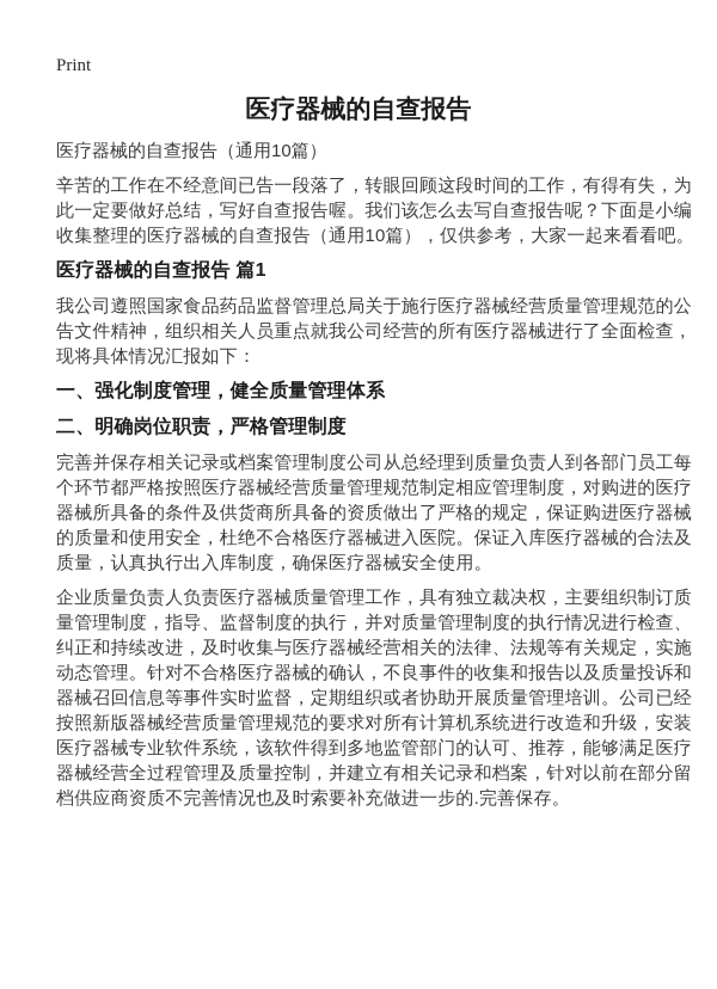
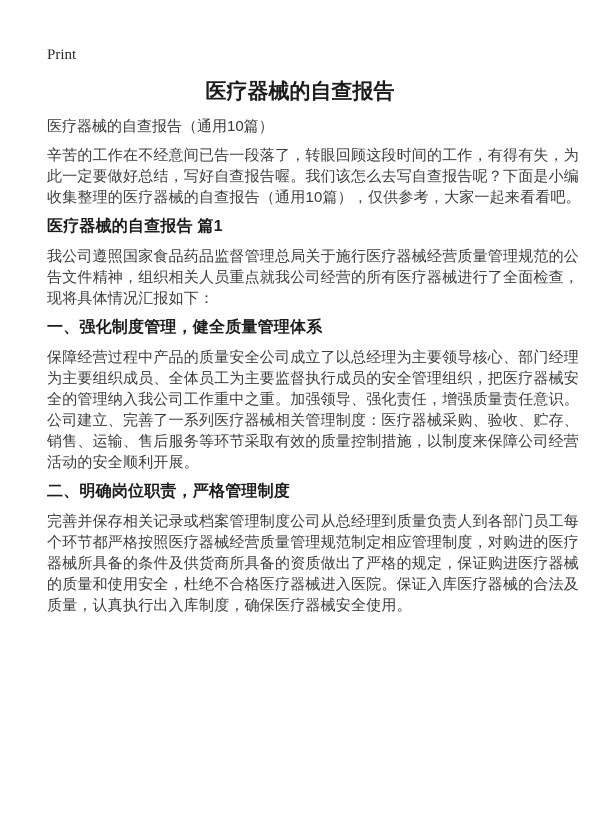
  Print
  医疗器械的自查报告
  医疗器械的自查报告（通用10篇）
  辛苦的工作在不经意间已告一段落了，转眼回顾这段时间的工作，有得有失，为此一定要做好总结，写好自查报告喔。我们该怎么去写自查报告呢？下面是小编收集整理的医疗器械的自查报告（通用10篇），仅供参考，大家一起来看看吧。
  医疗器械的自查报告 篇1
  我公司遵照国家食品药品监督管理总局关于施行医疗器械经营质量管理规范的公告文件精神，组织相关人员重点就我公司经营的所有医疗器械进行了全面检查，现将具体情况汇报如下：
  一、强化制度管理，健全质量管理体系
+ 保障经营过程中产品的质量安全公司成立了以总经理为主要领导核心、部门经理为主要组织成员、全体员工为主要监督执行成员的安全管理组织，把医疗器械安全的管理纳入我公司工作重中之重。加强领导、强化责任，增强质量责任意识。公司建立、完善了一系列医疗器械相关管理制度：医疗器械采购、验收、贮存、销售、运输、售后服务等环节采取有效的质量控制措施，以制度来保障公司经营活动的安全顺利开展。
  二、明确岗位职责，严格管理制度
  完善并保存相关记录或档案管理制度公司从总经理到质量负责人到各部门员工每个环节都严格按照医疗器械经营质量管理规范制定相应管理制度，对购进的医疗器械所具备的条件及供货商所具备的资质做出了严格的规定，保证购进医疗器械的质量和使用安全，杜绝不合格医疗器械进入医院。保证入库医疗器械的合法及质量，认真执行出入库制度，确保医疗器械安全使用。
- 企业质量负责人负责医疗器械质量管理工作，具有独立裁决权，主要组织制订质量管理制度，指导、监督制度的执行，并对质量管理制度的执行情况进行检查、纠正和持续改进，及时收集与医疗器械经营相关的法律、法规等有关规定，实施动态管理。针对不合格医疗器械的确认，不良事件的收集和报告以及质量投诉和器械召回信息等事件实时监督，定期组织或者协助开展质量管理培训。公司已经按照新版器械经营质量管理规范的要求对所有计算机系统进行改造和升级，安装医疗器械专业软件系统，该软件得到多地监管部门的认可、推荐，能够满足医疗器械经营全过程管理及质量控制，并建立有相关记录和档案，针对以前在部分留档供应商资质不完善情况也及时索要补充做进一步的.完善保存。
